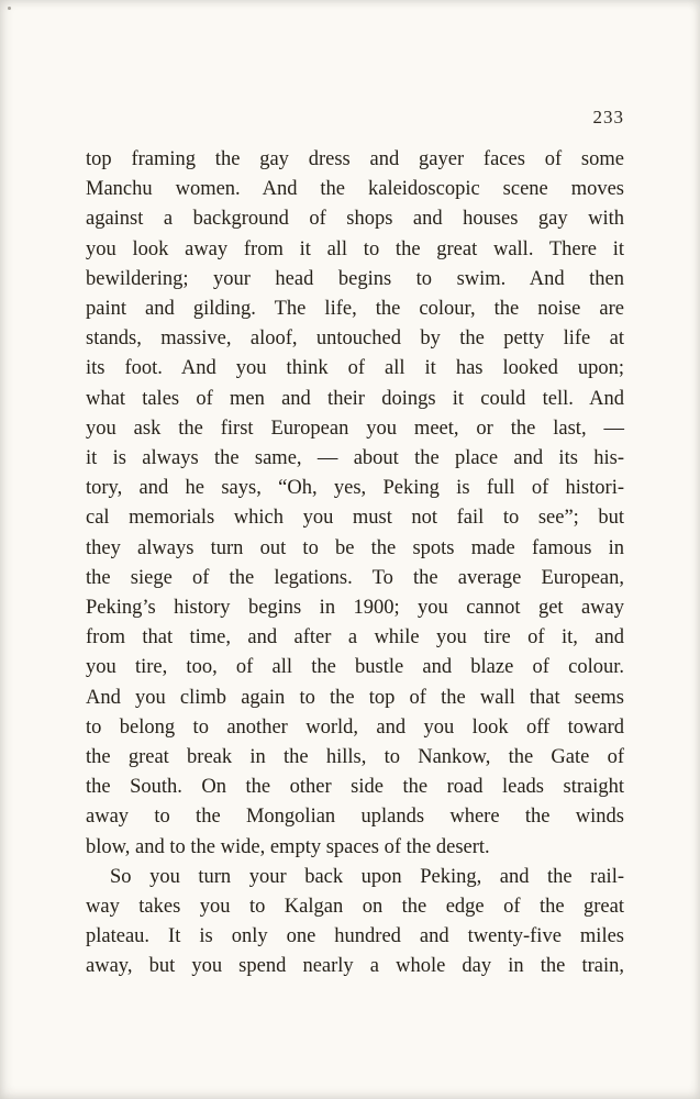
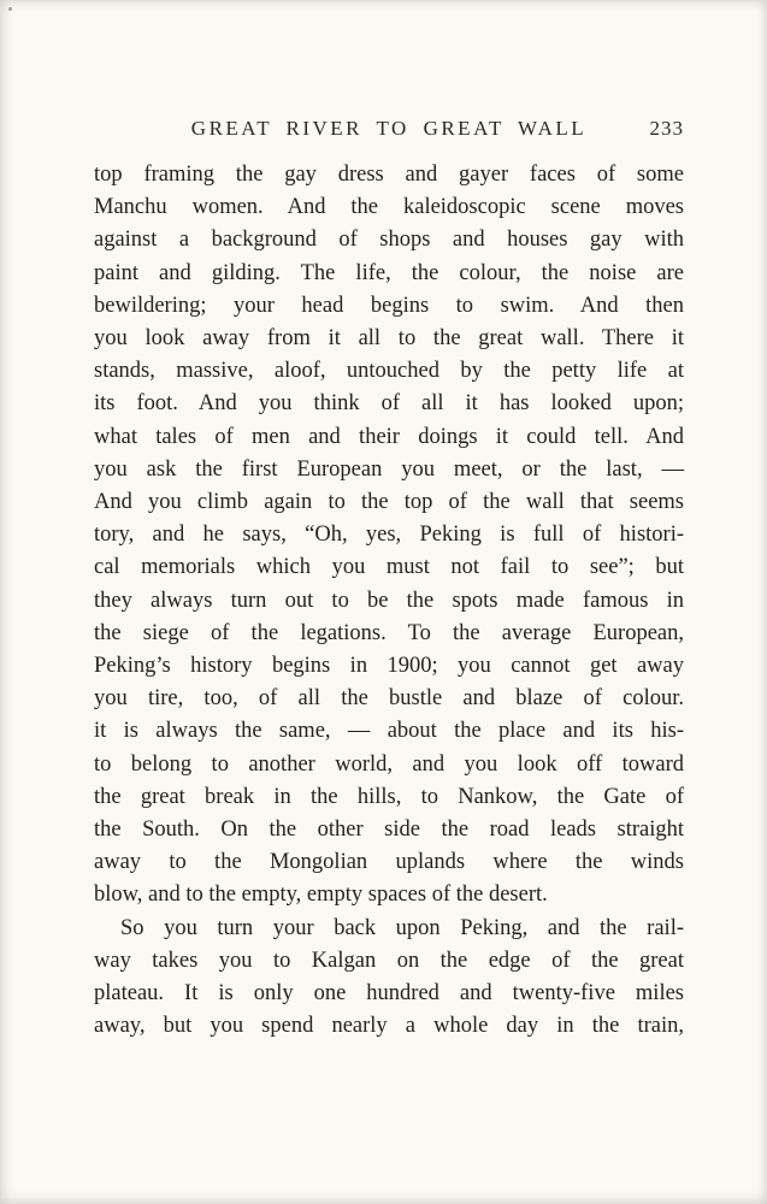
+ GREAT RIVER TO GREAT WALL
  233
  top framing the gay dress and gayer faces of some
  Manchu women. And the kaleidoscopic scene moves
  against a background of shops and houses gay with
- you look away from it all to the great wall. There it
+ paint and gilding. The life, the colour, the noise are
  bewildering; your head begins to swim. And then
- paint and gilding. The life, the colour, the noise are
+ you look away from it all to the great wall. There it
  stands, massive, aloof, untouched by the petty life at
  its foot. And you think of all it has looked upon;
  what tales of men and their doings it could tell. And
  you ask the first European you meet, or the last, —
- it is always the same, — about the place and its his-
+ And you climb again to the top of the wall that seems
  tory, and he says, “Oh, yes, Peking is full of histori-
  cal memorials which you must not fail to see”; but
  they always turn out to be the spots made famous in
  the siege of the legations. To the average European,
  Peking’s history begins in 1900; you cannot get away
- from that time, and after a while you tire of it, and
  you tire, too, of all the bustle and blaze of colour.
- And you climb again to the top of the wall that seems
+ it is always the same, — about the place and its his-
  to belong to another world, and you look off toward
  the great break in the hills, to Nankow, the Gate of
  the South. On the other side the road leads straight
  away to the Mongolian uplands where the winds
- blow, and to the wide, empty spaces of the desert.
+ blow, and to the empty, empty spaces of the desert.
  So you turn your back upon Peking, and the rail-
  way takes you to Kalgan on the edge of the great
  plateau. It is only one hundred and twenty-five miles
  away, but you spend nearly a whole day in the train,
